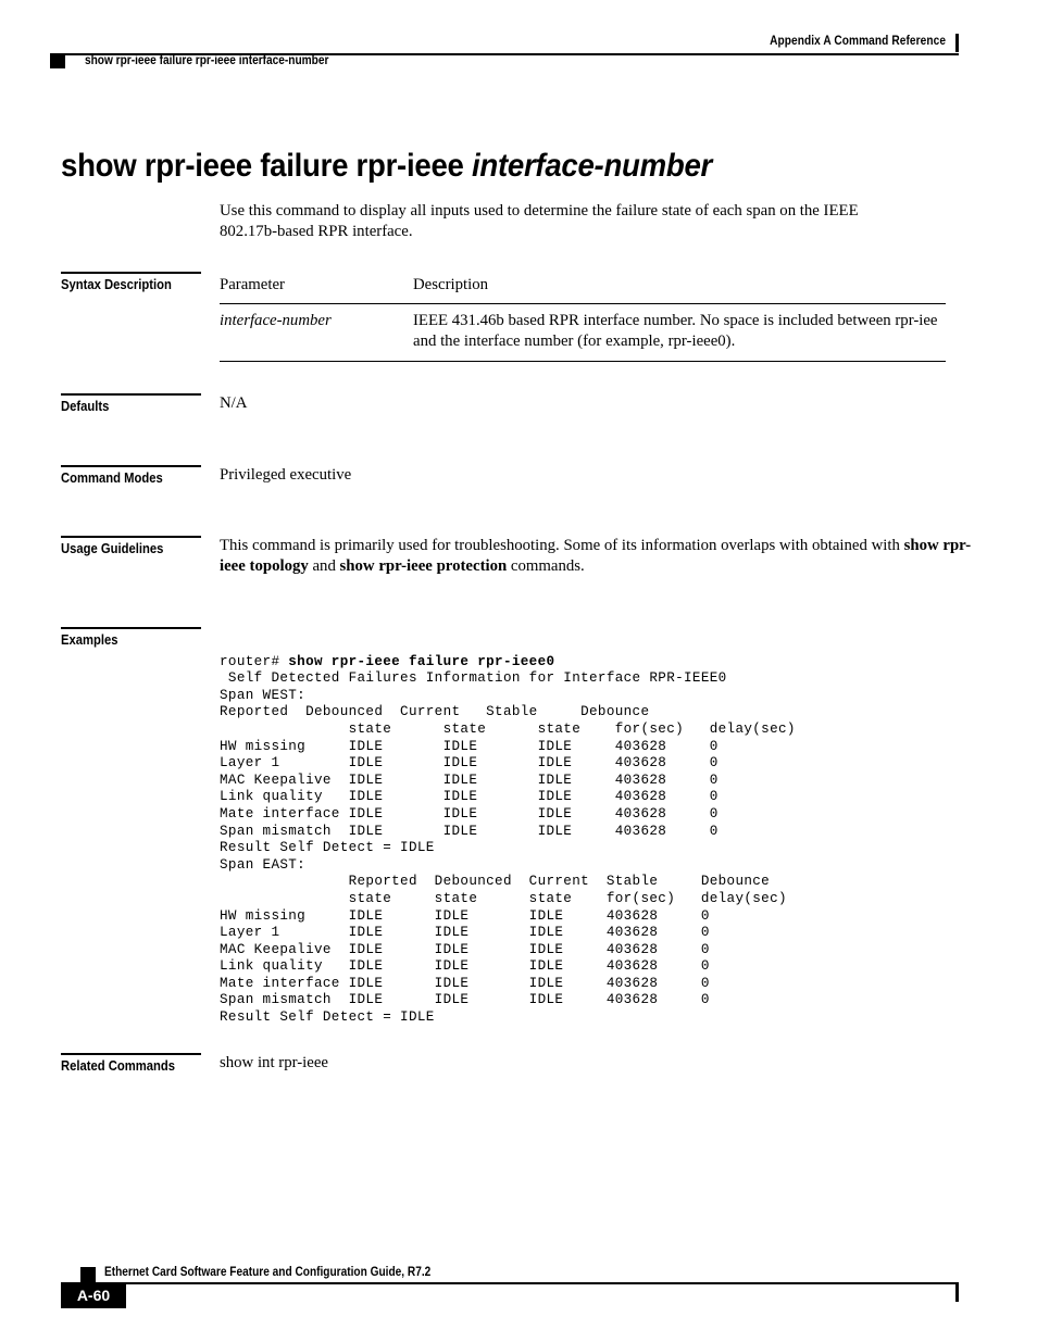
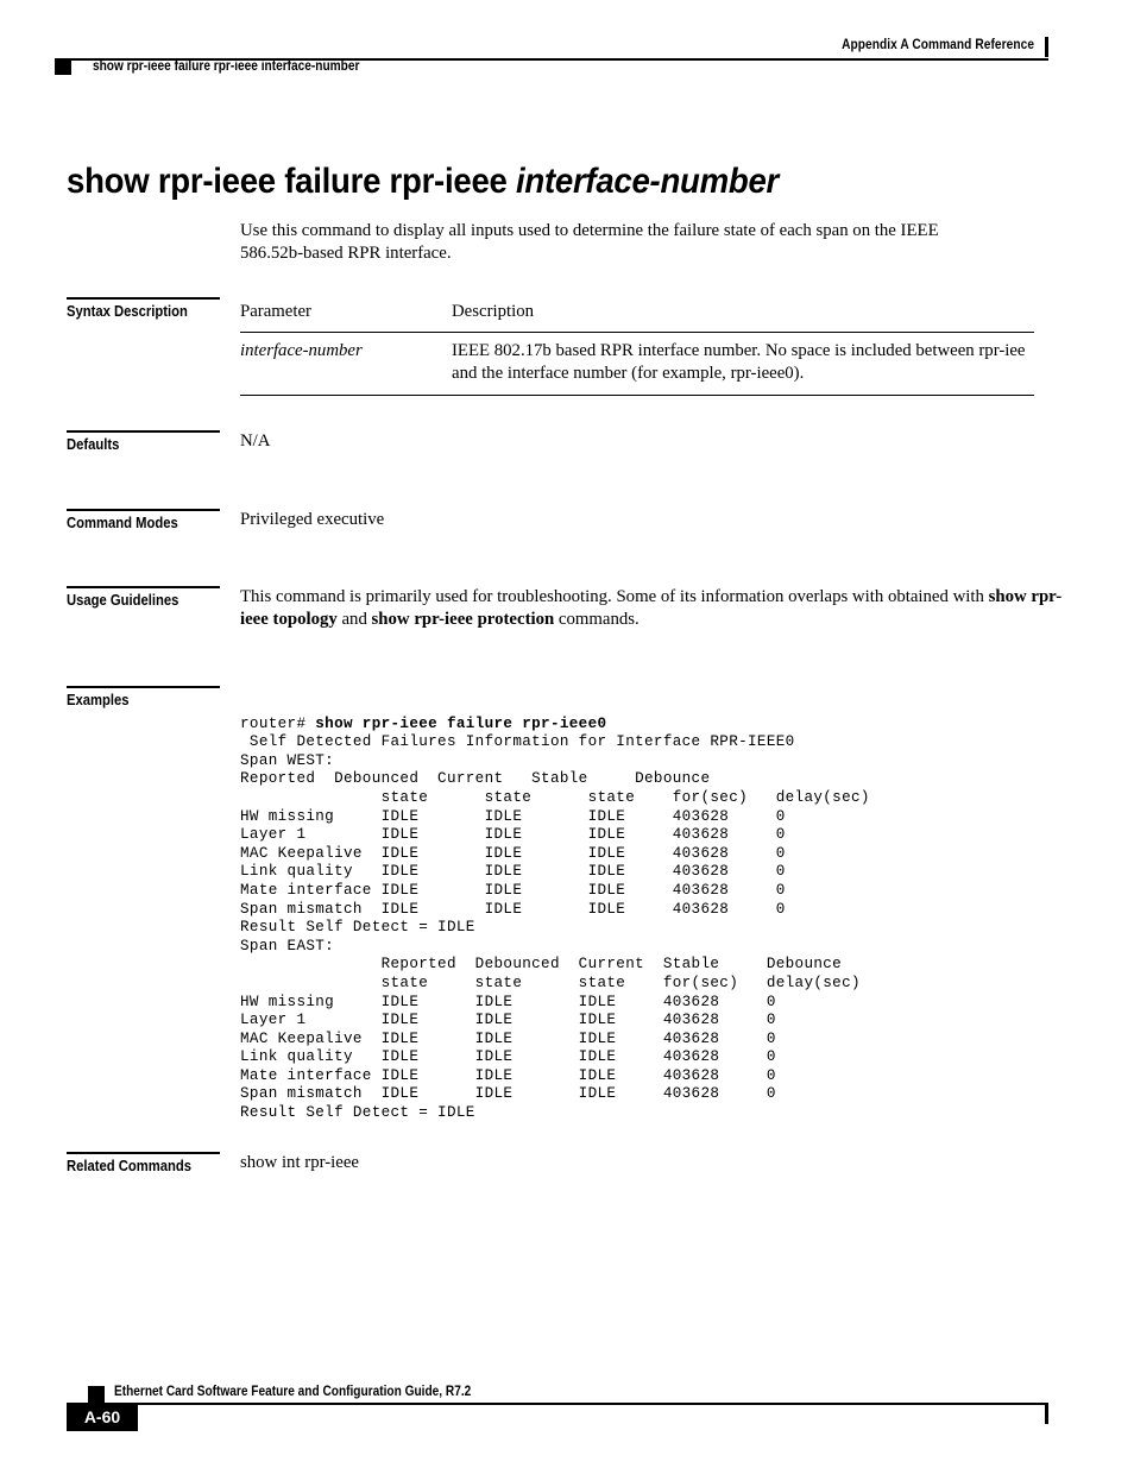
  Appendix A Command Reference
  show rpr-ieee failure rpr-ieee interface-number
  show rpr-ieee failure rpr-ieee interface-number
- Use this command to display all inputs used to determine the failure state of each span on the IEEE 802.17b-based RPR interface.
+ Use this command to display all inputs used to determine the failure state of each span on the IEEE 586.52b-based RPR interface.
  Syntax Description
  Parameter	Description
- interface-number	IEEE 431.46b based RPR interface number. No space is included between rpr-iee and the interface number (for example, rpr-ieee0).
+ interface-number	IEEE 802.17b based RPR interface number. No space is included between rpr-iee and the interface number (for example, rpr-ieee0).
  Defaults
  N/A
  Command Modes
  Privileged executive
  Usage Guidelines
  This command is primarily used for troubleshooting. Some of its information overlaps with obtained with show rpr-ieee topology and show rpr-ieee protection commands.
  Examples
  router# show rpr-ieee failure rpr-ieee0 Self Detected Failures Information for Interface RPR-IEEE0
  Span WEST:
  Reported Debounced Current Stable Debounce
  state state state for(sec) delay(sec)
  HW missing IDLE IDLE IDLE 403628 0
  Layer 1 IDLE IDLE IDLE 403628 0
  MAC Keepalive IDLE IDLE IDLE 403628 0
  Link quality IDLE IDLE IDLE 403628 0
  Mate interface IDLE IDLE IDLE 403628 0
  Span mismatch IDLE IDLE IDLE 403628 0
  Result Self Detect = IDLE
  Span EAST:
  Reported Debounced Current Stable Debounce
  state state state for(sec) delay(sec)
  HW missing IDLE IDLE IDLE 403628 0
  Layer 1 IDLE IDLE IDLE 403628 0
  MAC Keepalive IDLE IDLE IDLE 403628 0
  Link quality IDLE IDLE IDLE 403628 0
  Mate interface IDLE IDLE IDLE 403628 0
  Span mismatch IDLE IDLE IDLE 403628 0
  Result Self Detect = IDLE
  Related Commands
  show int rpr-ieee
  Ethernet Card Software Feature and Configuration Guide, R7.2
  A-60
